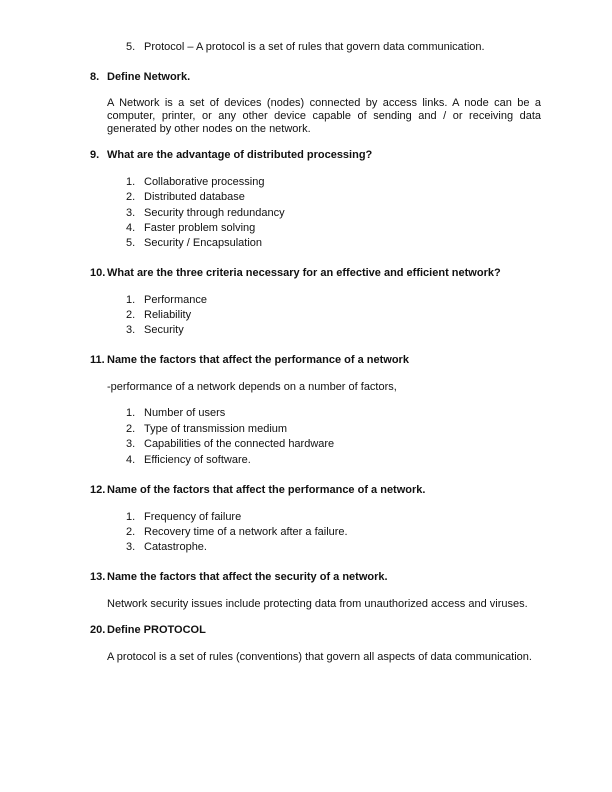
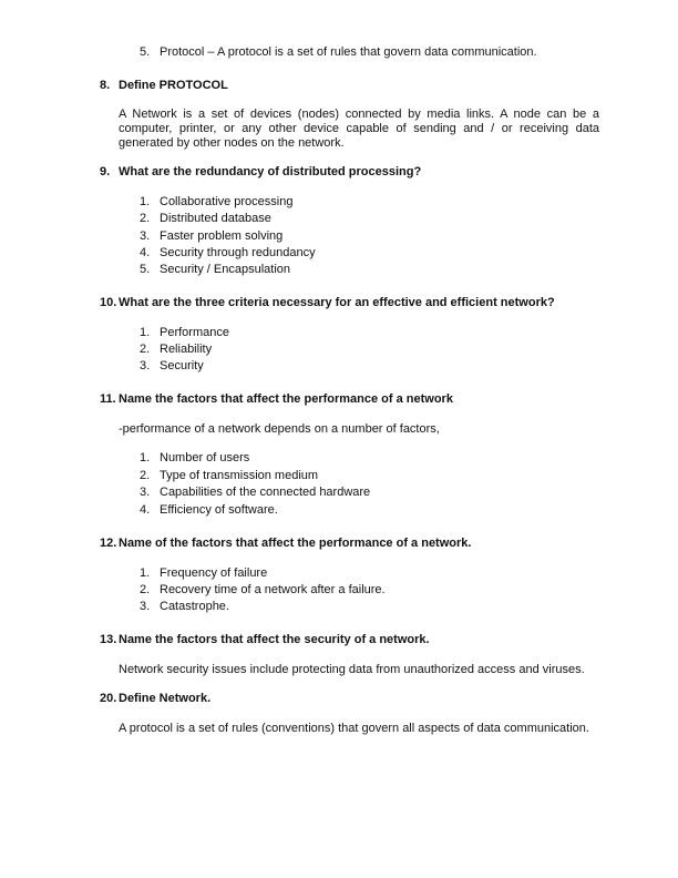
  5.
  Protocol – A protocol is a set of rules that govern data communication.
  8.
- Define Network.
+ Define PROTOCOL
- A Network is a set of devices (nodes) connected by access links. A node can be a computer, printer, or any other device capable of sending and / or receiving data generated by other nodes on the network.
+ A Network is a set of devices (nodes) connected by media links. A node can be a computer, printer, or any other device capable of sending and / or receiving data generated by other nodes on the network.
  9.
- What are the advantage of distributed processing?
+ What are the redundancy of distributed processing?
  1.
  Collaborative processing
  2.
  Distributed database
  3.
- Security through redundancy
+ Faster problem solving
  4.
- Faster problem solving
+ Security through redundancy
  5.
  Security / Encapsulation
  10.
  What are the three criteria necessary for an effective and efficient network?
  1.
  Performance
  2.
  Reliability
  3.
  Security
  11.
  Name the factors that affect the performance of a network
  -performance of a network depends on a number of factors,
  1.
  Number of users
  2.
  Type of transmission medium
  3.
  Capabilities of the connected hardware
  4.
  Efficiency of software.
  12.
  Name of the factors that affect the performance of a network.
  1.
  Frequency of failure
  2.
  Recovery time of a network after a failure.
  3.
  Catastrophe.
  13.
  Name the factors that affect the security of a network.
  Network security issues include protecting data from unauthorized access and viruses.
  20.
- Define PROTOCOL
+ Define Network.
  A protocol is a set of rules (conventions) that govern all aspects of data communication.
